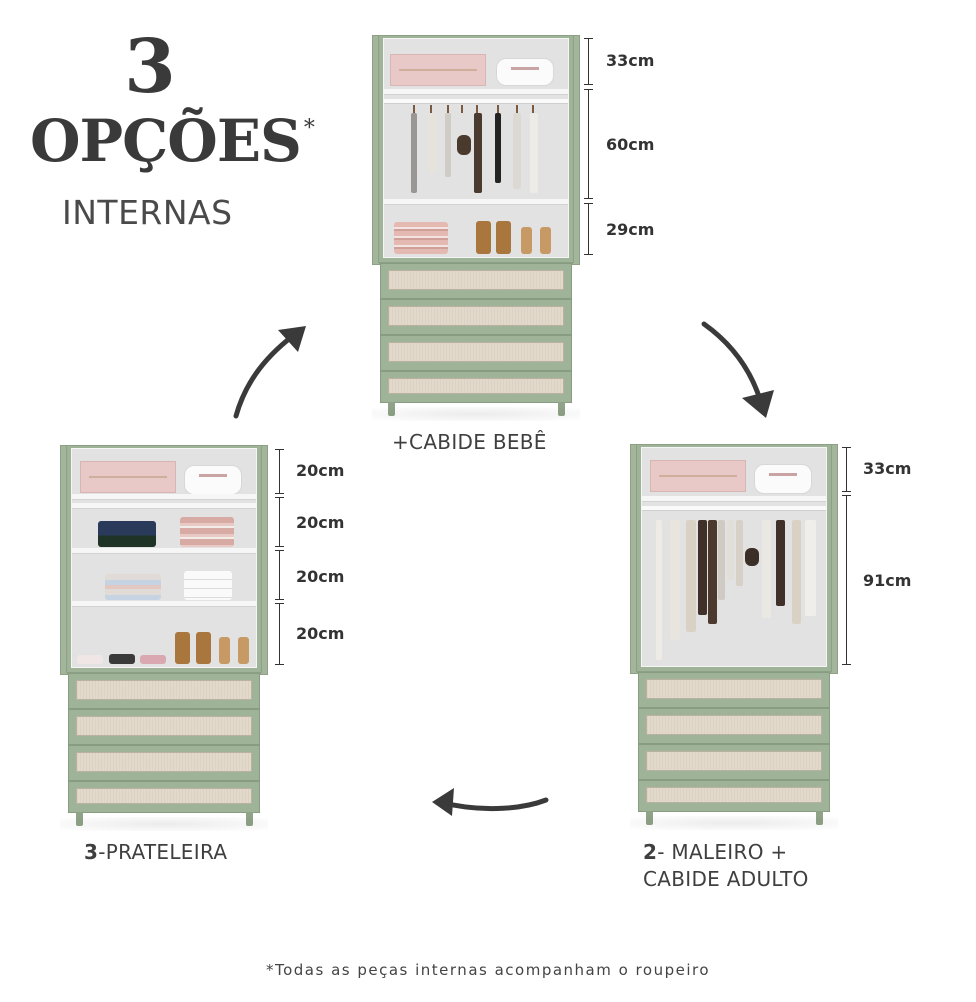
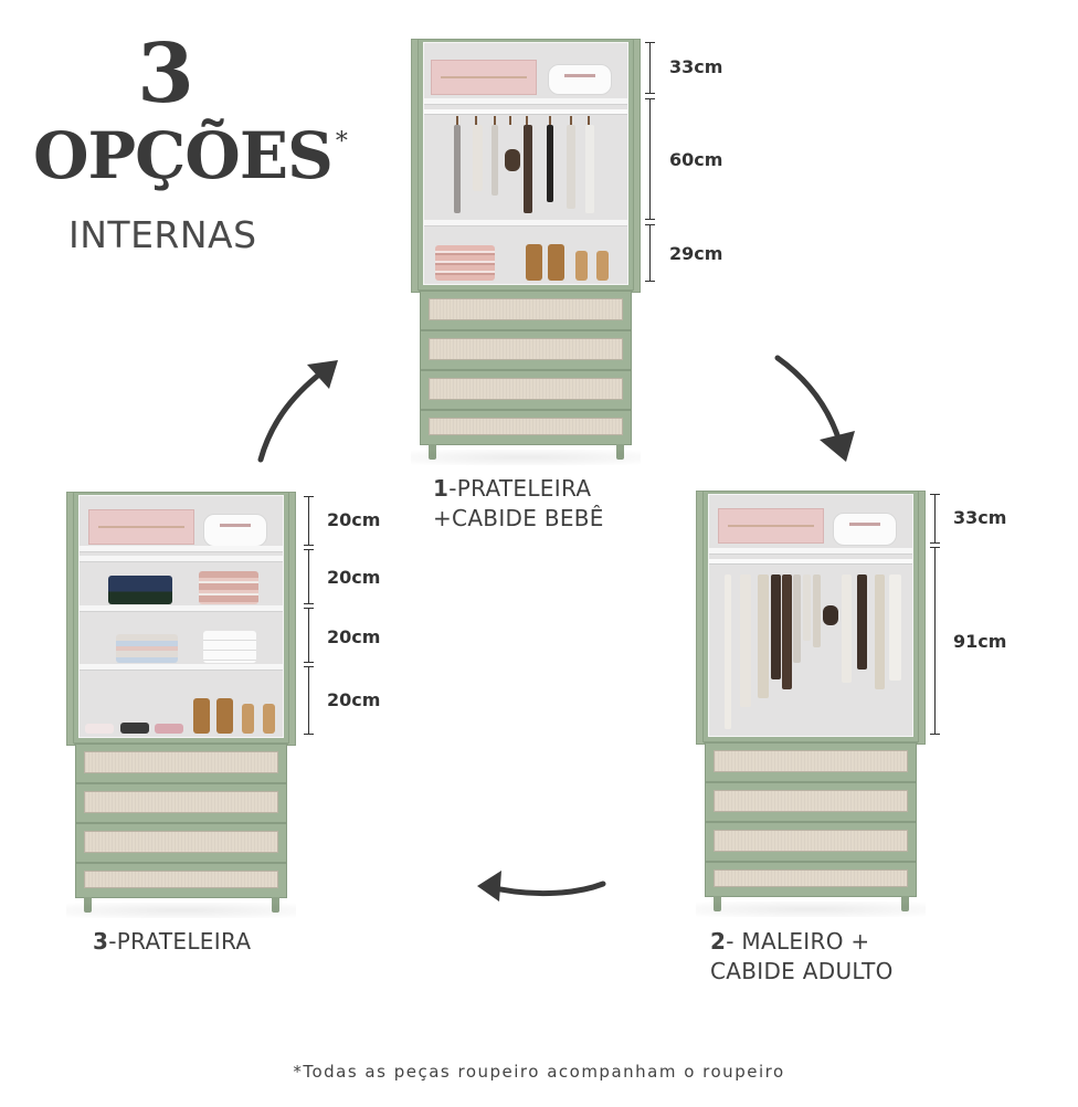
  3
  OPÇÕES*
  INTERNAS
  33cm
  60cm
  29cm
+ 1-PRATELEIRA
  +CABIDE BEBÊ
  33cm
  91cm
  2- MALEIRO +
  CABIDE ADULTO
  20cm
  20cm
  20cm
  20cm
  3-PRATELEIRA
- *Todas as peças internas acompanham o roupeiro
+ *Todas as peças roupeiro acompanham o roupeiro
